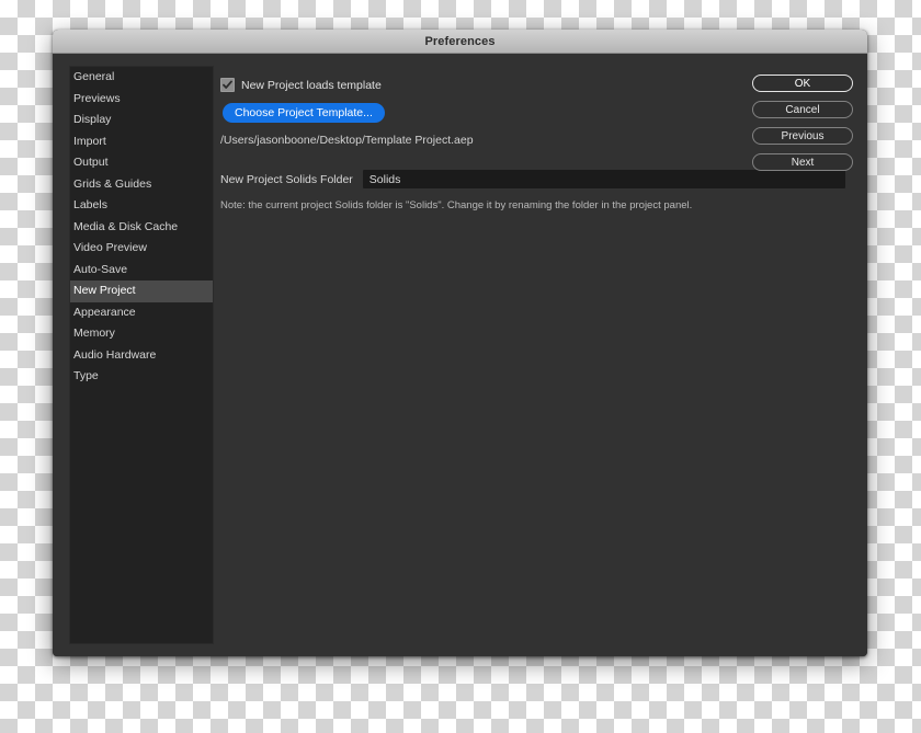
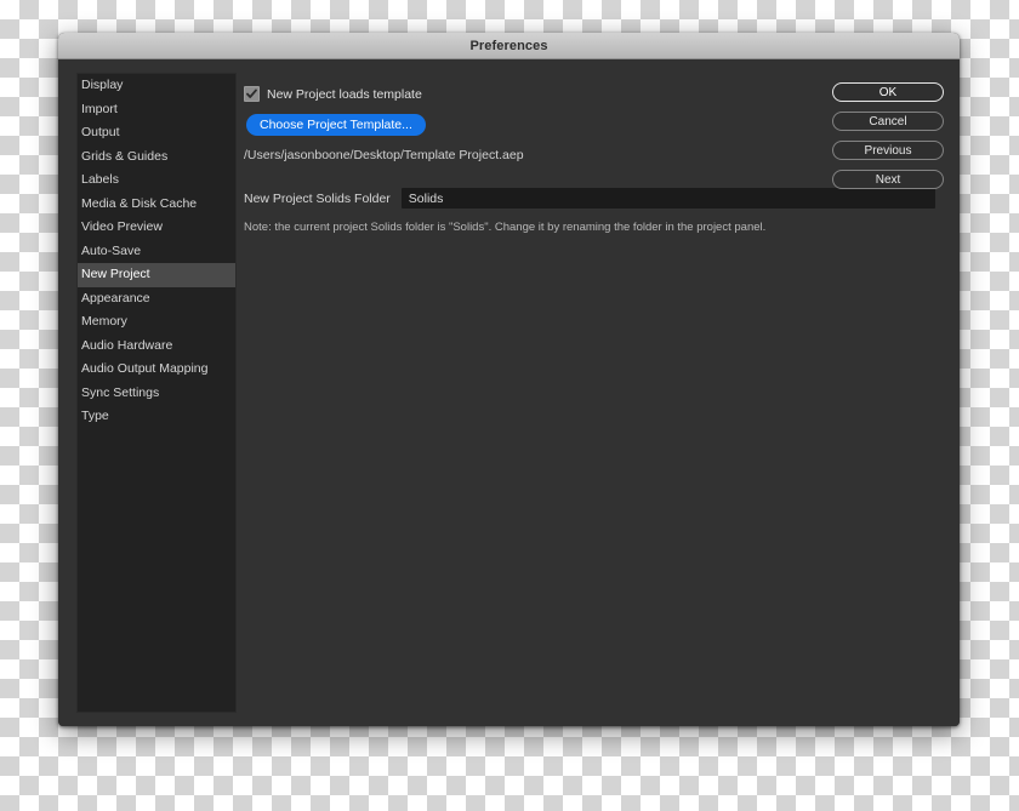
  Preferences
- General
- Previews
  Display
  Import
  Output
  Grids & Guides
  Labels
  Media & Disk Cache
  Video Preview
  Auto-Save
  New Project
  Appearance
  Memory
  Audio Hardware
+ Audio Output Mapping
+ Sync Settings
  Type
  New Project loads template
  Choose Project Template...
  /Users/jasonboone/Desktop/Template Project.aep
  New Project Solids Folder
  Solids
  Note: the current project Solids folder is "Solids". Change it by renaming the folder in the project panel.
  OK
  Cancel
  Previous
  Next
